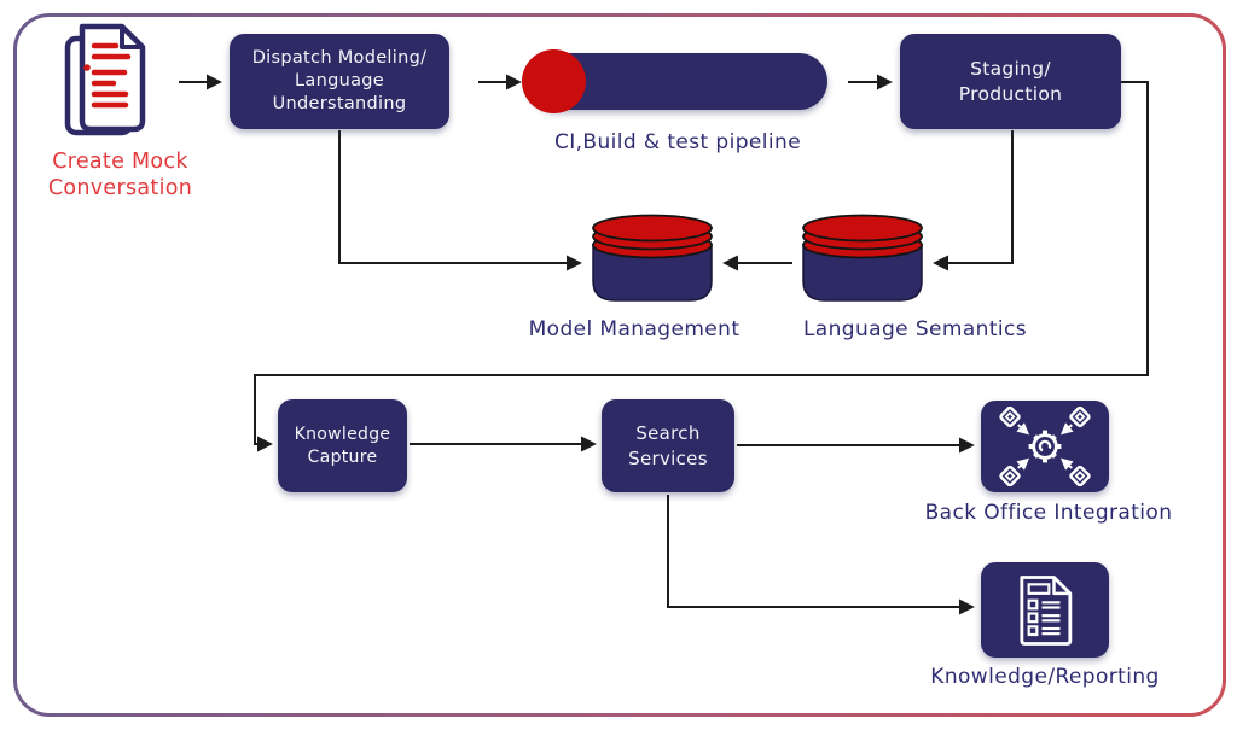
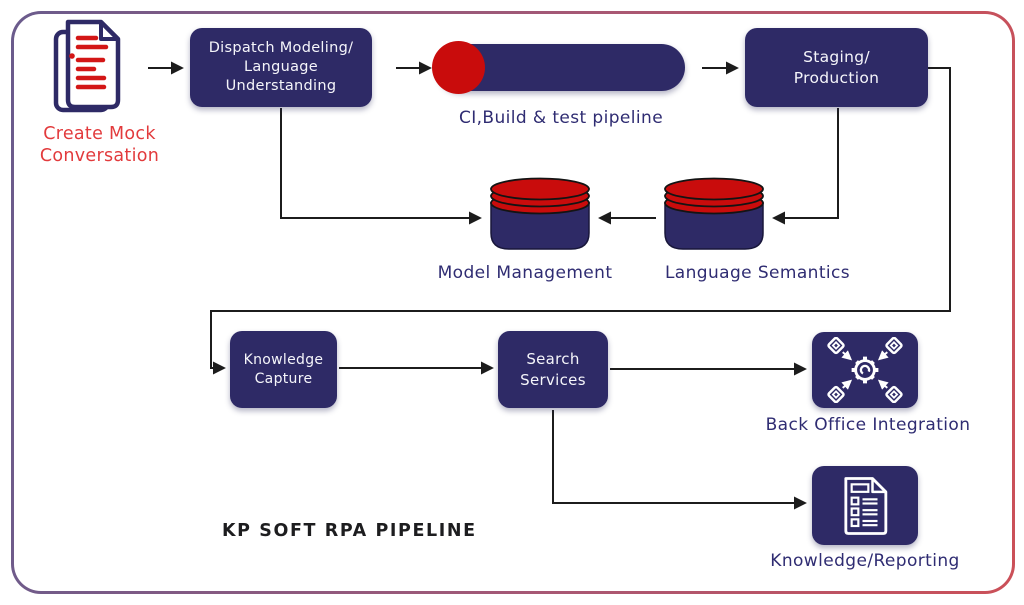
  Create Mock Conversation
  Dispatch Modeling/
  Language
  Understanding
  CI,Build & test pipeline
  Staging/
  Production
  Model Management
  Language Semantics
  Knowledge
  Capture
  Search
  Services
  Back Office Integration
  Knowledge/Reporting
+ KP SOFT RPA PIPELINE
